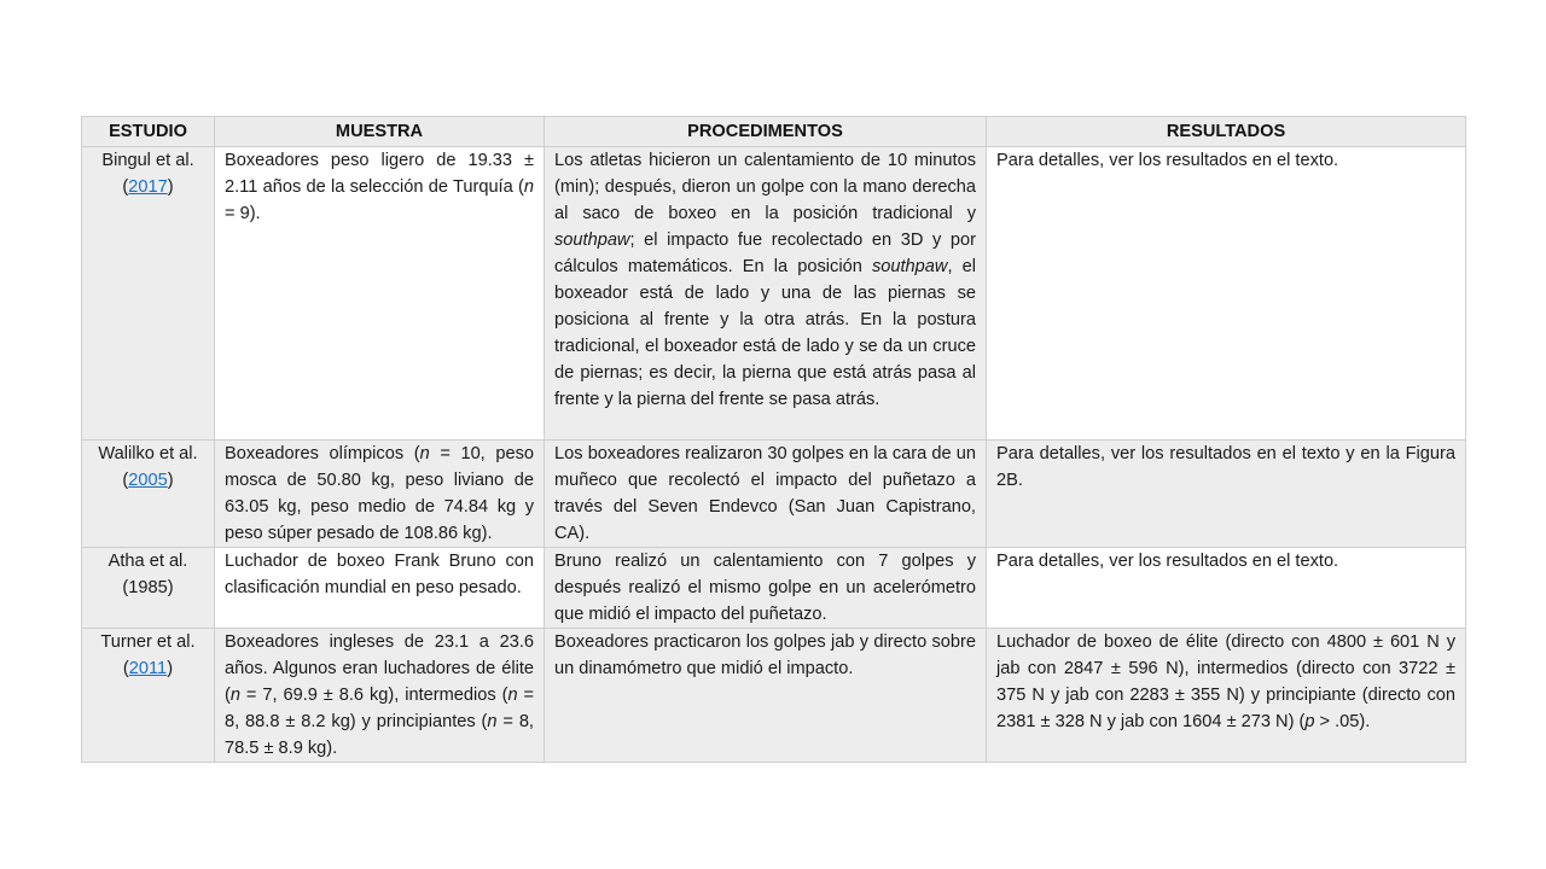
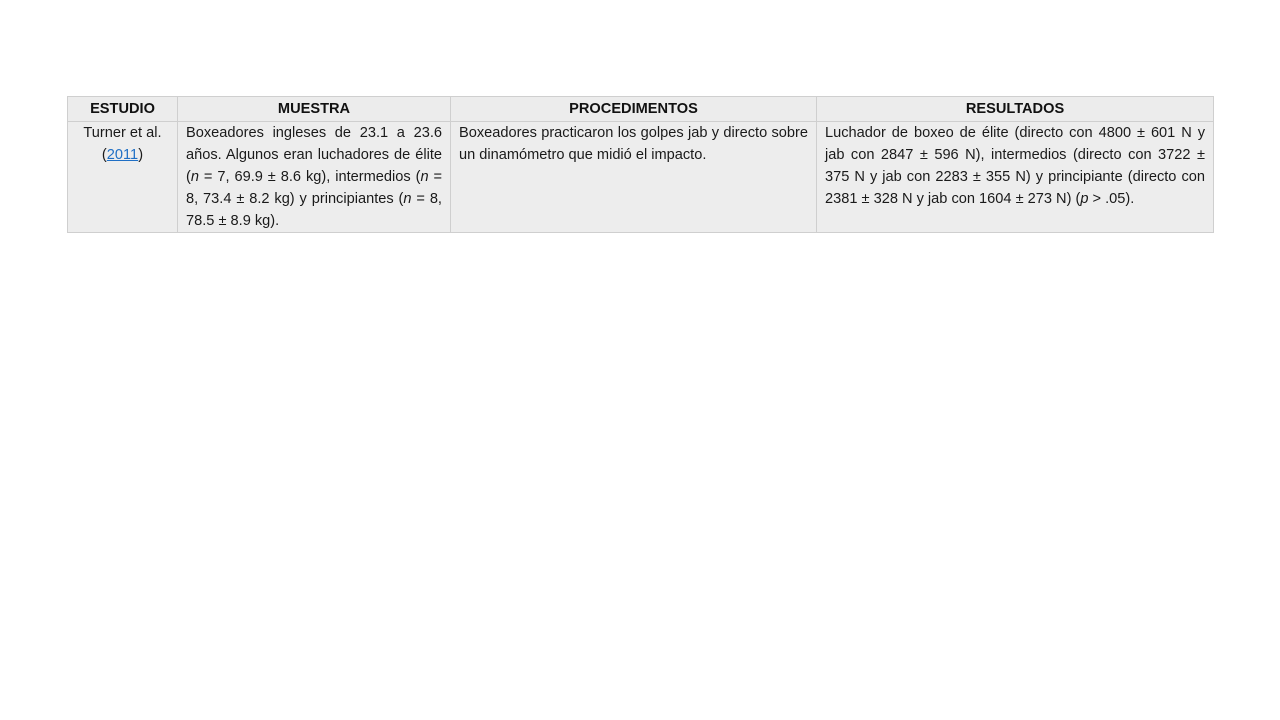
  ESTUDIO	MUESTRA	PROCEDIMENTOS	RESULTADOS
- Bingul et al. (2017)	Boxeadores peso ligero de 19.33 ± 2.11 años de la selección de Turquía (n = 9).	Los atletas hicieron un calentamiento de 10 minutos (min); después, dieron un golpe con la mano derecha al saco de boxeo en la posición tradicional y southpaw; el impacto fue recolectado en 3D y por cálculos matemáticos. En la posición southpaw, el boxeador está de lado y una de las piernas se posiciona al frente y la otra atrás. En la postura tradicional, el boxeador está de lado y se da un cruce de piernas; es decir, la pierna que está atrás pasa al frente y la pierna del frente se pasa atrás.	Para detalles, ver los resultados en el texto.
- Walilko et al. (2005)	Boxeadores olímpicos (n = 10, peso mosca de 50.80 kg, peso liviano de 63.05 kg, peso medio de 74.84 kg y peso súper pesado de 108.86 kg).	Los boxeadores realizaron 30 golpes en la cara de un muñeco que recolectó el impacto del puñetazo a través del Seven Endevco (San Juan Capistrano, CA).	Para detalles, ver los resultados en el texto y en la Figura 2B.
- Atha et al. (1985)	Luchador de boxeo Frank Bruno con clasificación mundial en peso pesado.	Bruno realizó un calentamiento con 7 golpes y después realizó el mismo golpe en un acelerómetro que midió el impacto del puñetazo.	Para detalles, ver los resultados en el texto.
- Turner et al. (2011)	Boxeadores ingleses de 23.1 a 23.6 años. Algunos eran luchadores de élite (n = 7, 69.9 ± 8.6 kg), intermedios (n = 8, 88.8 ± 8.2 kg) y principiantes (n = 8, 78.5 ± 8.9 kg).	Boxeadores practicaron los golpes jab y directo sobre un dinamómetro que midió el impacto.	Luchador de boxeo de élite (directo con 4800 ± 601 N y jab con 2847 ± 596 N), intermedios (directo con 3722 ± 375 N y jab con 2283 ± 355 N) y principiante (directo con 2381 ± 328 N y jab con 1604 ± 273 N) (p > .05).
+ Turner et al. (2011)	Boxeadores ingleses de 23.1 a 23.6 años. Algunos eran luchadores de élite (n = 7, 69.9 ± 8.6 kg), intermedios (n = 8, 73.4 ± 8.2 kg) y principiantes (n = 8, 78.5 ± 8.9 kg).	Boxeadores practicaron los golpes jab y directo sobre un dinamómetro que midió el impacto.	Luchador de boxeo de élite (directo con 4800 ± 601 N y jab con 2847 ± 596 N), intermedios (directo con 3722 ± 375 N y jab con 2283 ± 355 N) y principiante (directo con 2381 ± 328 N y jab con 1604 ± 273 N) (p > .05).
